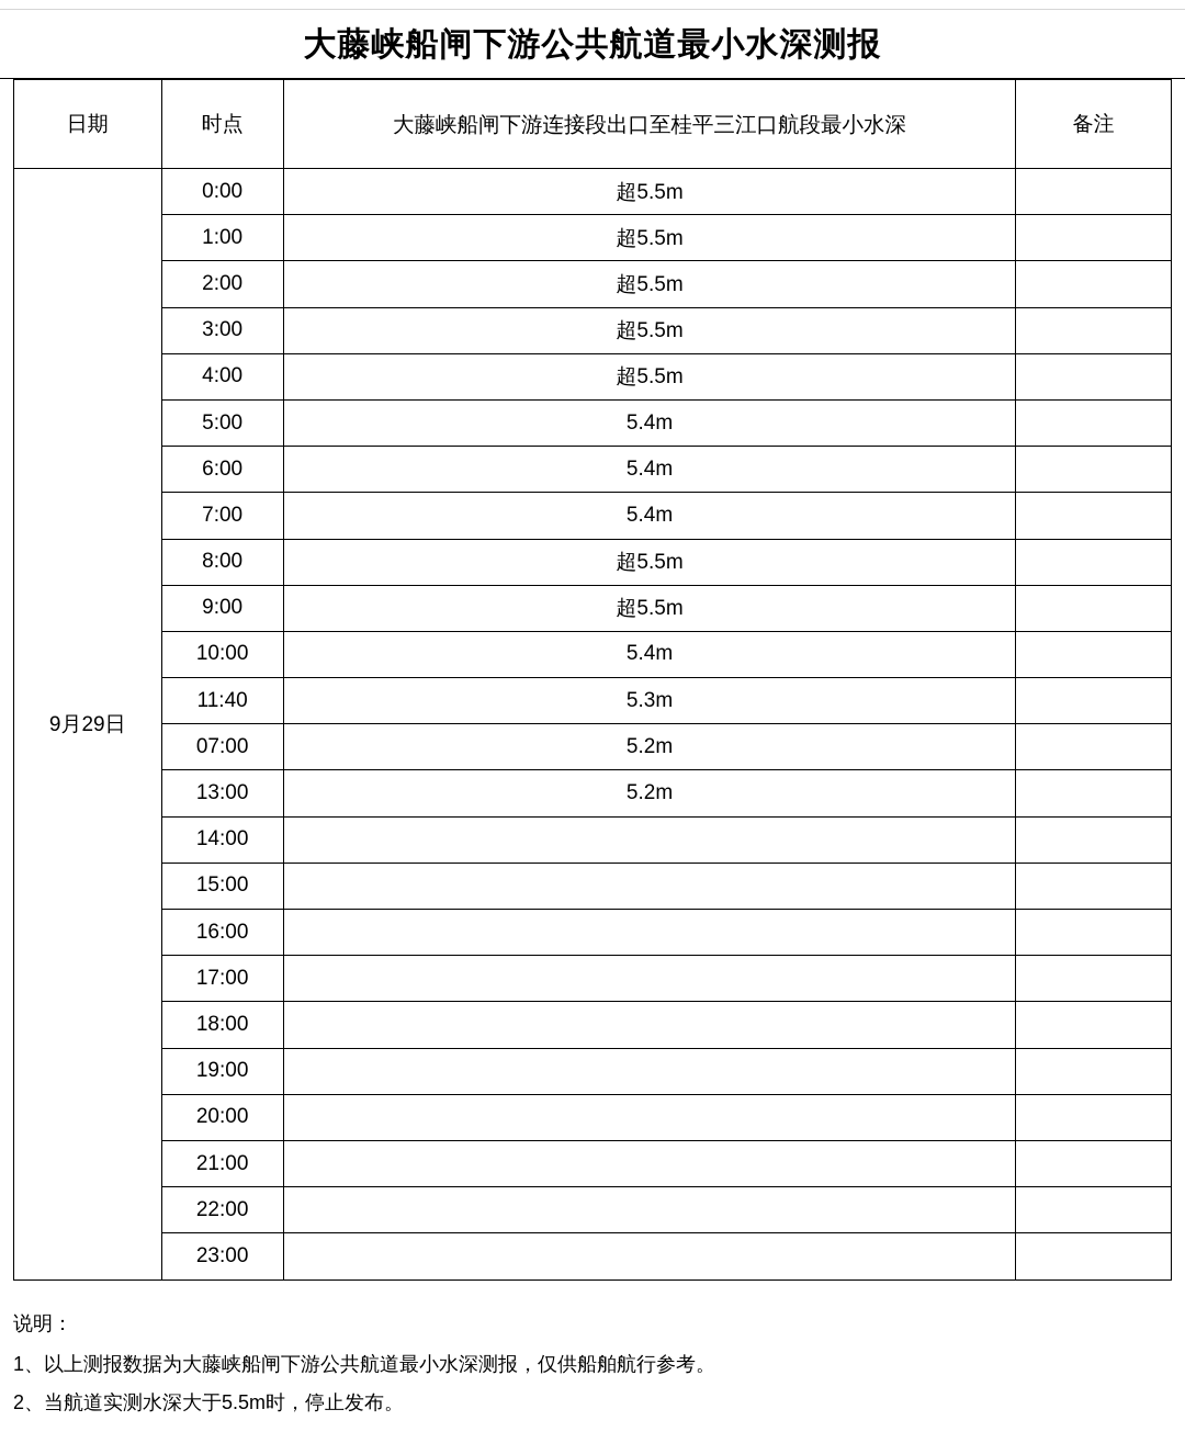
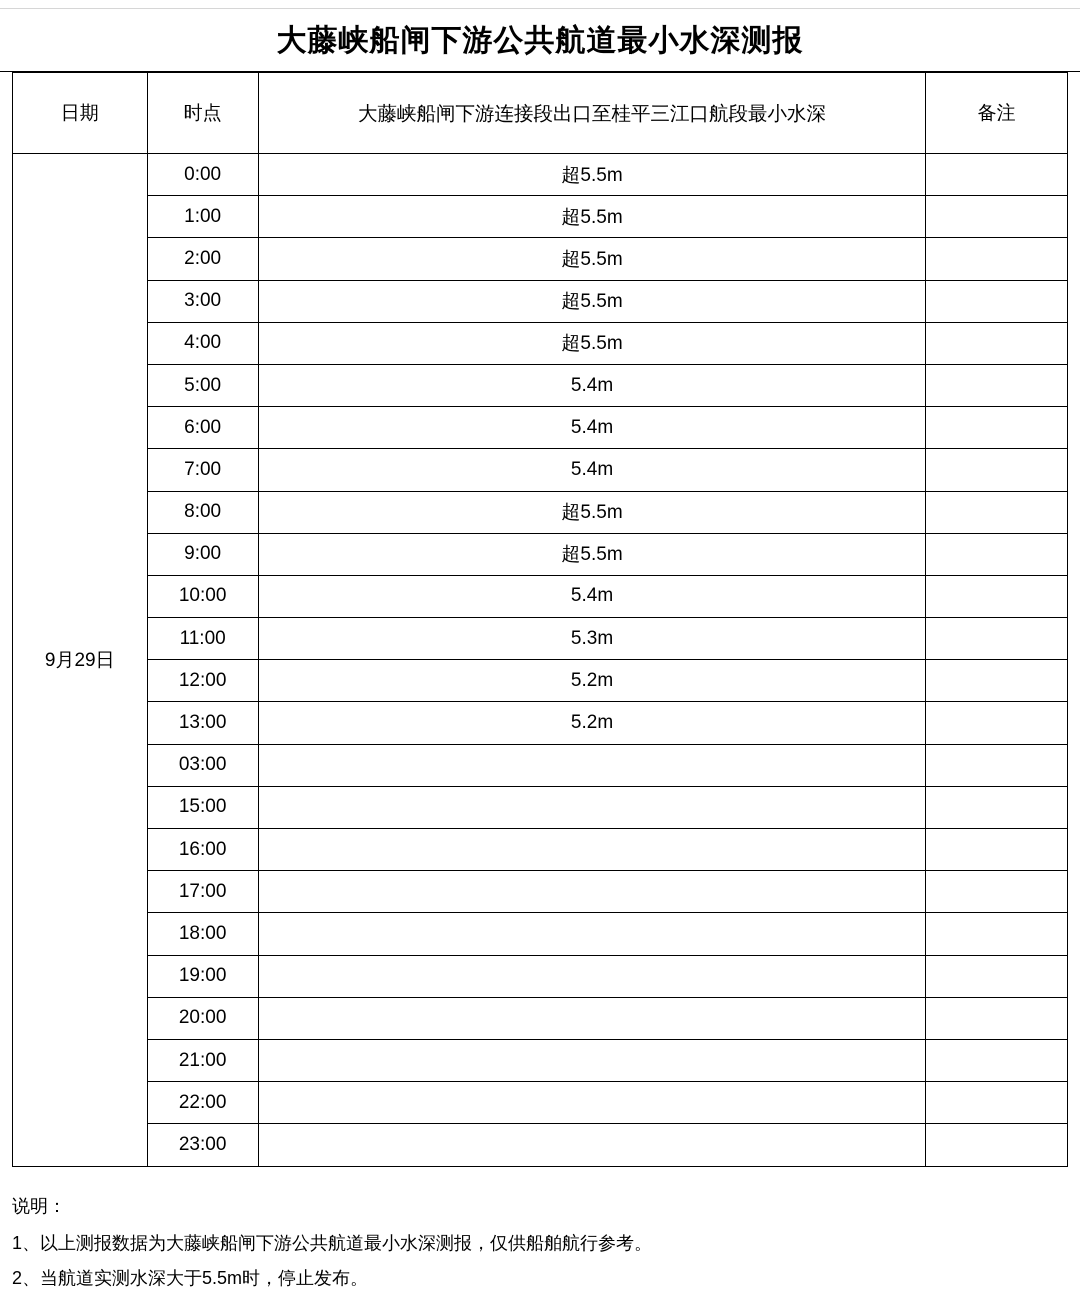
  大藤峡船闸下游公共航道最小水深测报
  日期	时点	大藤峡船闸下游连接段出口至桂平三江口航段最小水深	备注
  9月29日	0:00	超5.5m
  1:00	超5.5m
  2:00	超5.5m
  3:00	超5.5m
  4:00	超5.5m
  5:00	5.4m
  6:00	5.4m
  7:00	5.4m
  8:00	超5.5m
  9:00	超5.5m
  10:00	5.4m
- 11:40	5.3m
+ 11:00	5.3m
- 07:00	5.2m
+ 12:00	5.2m
  13:00	5.2m
- 14:00
+ 03:00
  15:00
  16:00
  17:00
  18:00
  19:00
  20:00
  21:00
  22:00
  23:00
  说明：
  1、以上测报数据为大藤峡船闸下游公共航道最小水深测报，仅供船舶航行参考。
  2、当航道实测水深大于5.5m时，停止发布。
